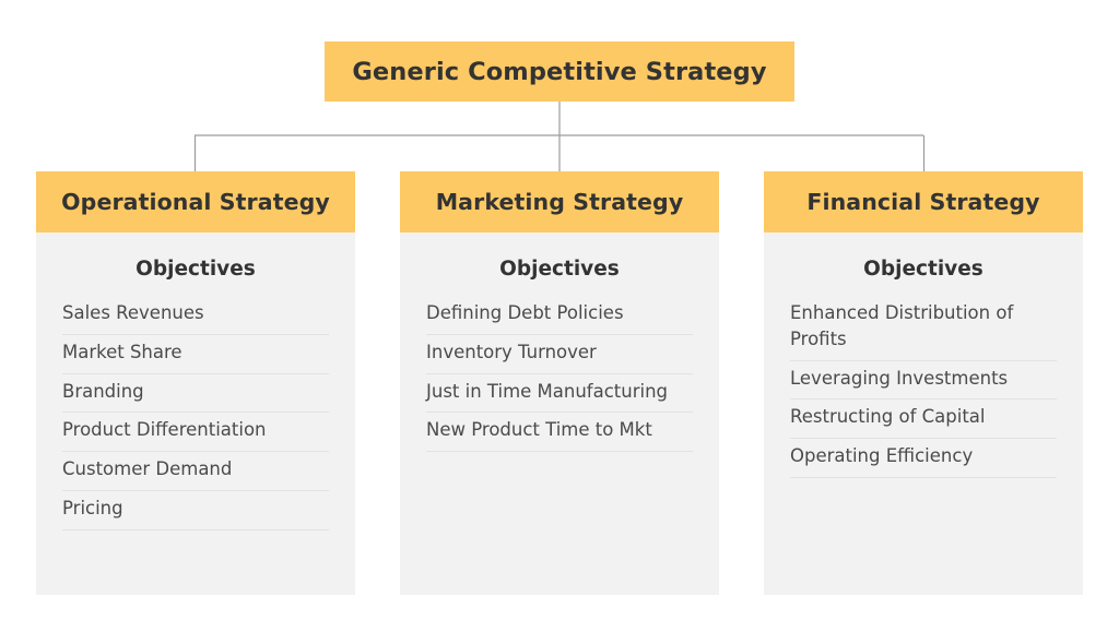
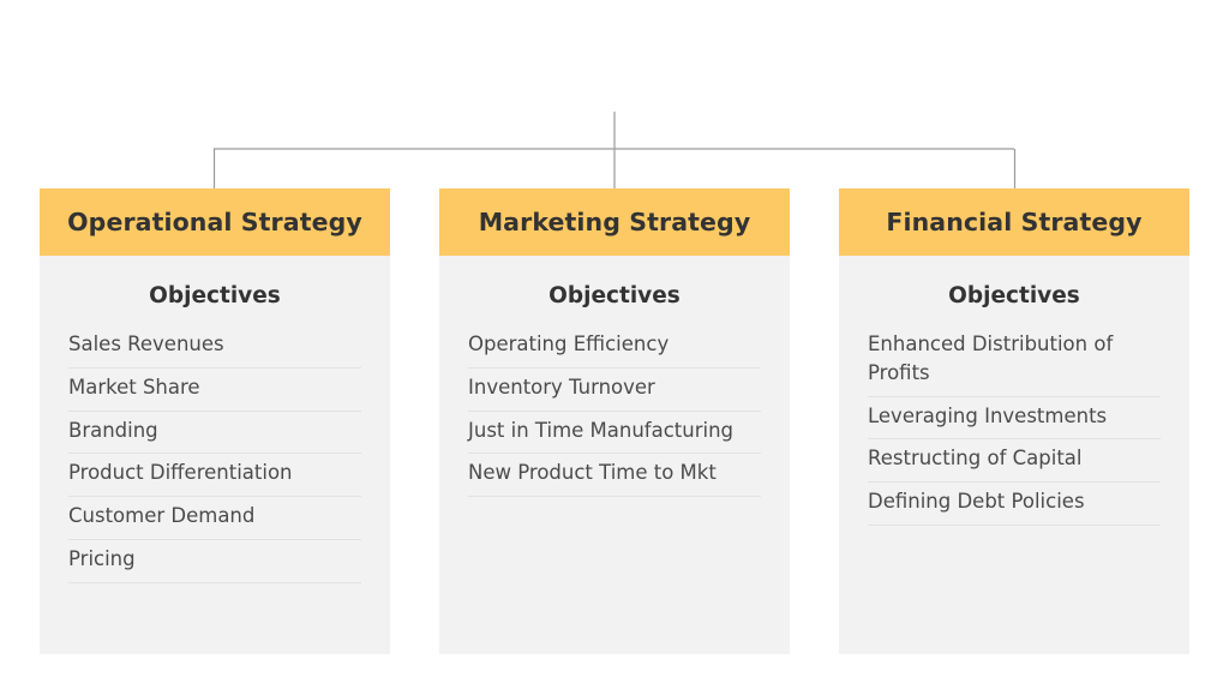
- Generic Competitive Strategy
  Operational Strategy
  Objectives
  Sales Revenues
  Market Share
  Branding
  Product Differentiation
  Customer Demand
  Pricing
  Marketing Strategy
  Objectives
- Defining Debt Policies
+ Operating Efficiency
  Inventory Turnover
  Just in Time Manufacturing
  New Product Time to Mkt
  Financial Strategy
  Objectives
  Enhanced Distribution of Profits
  Leveraging Investments
  Restructing of Capital
- Operating Efficiency
+ Defining Debt Policies
